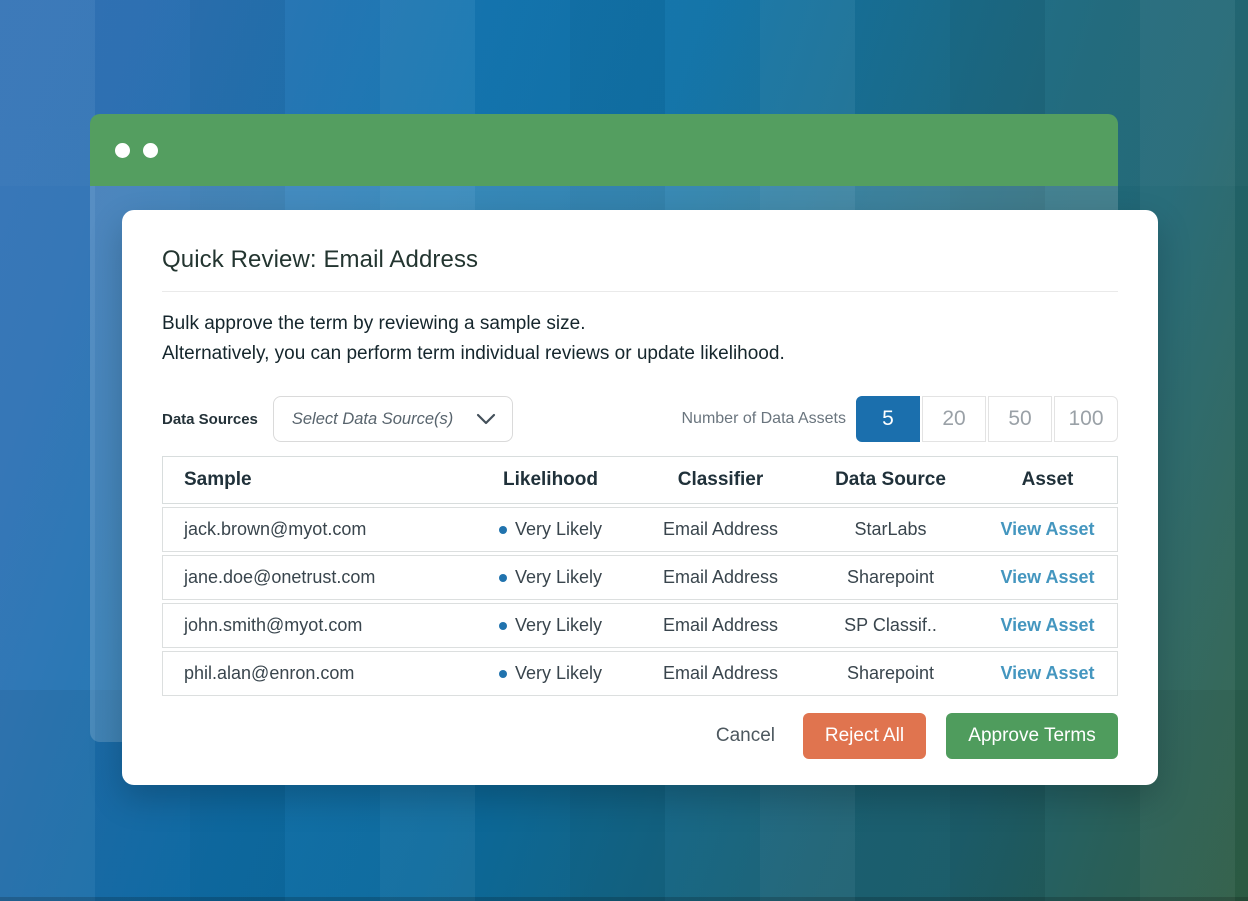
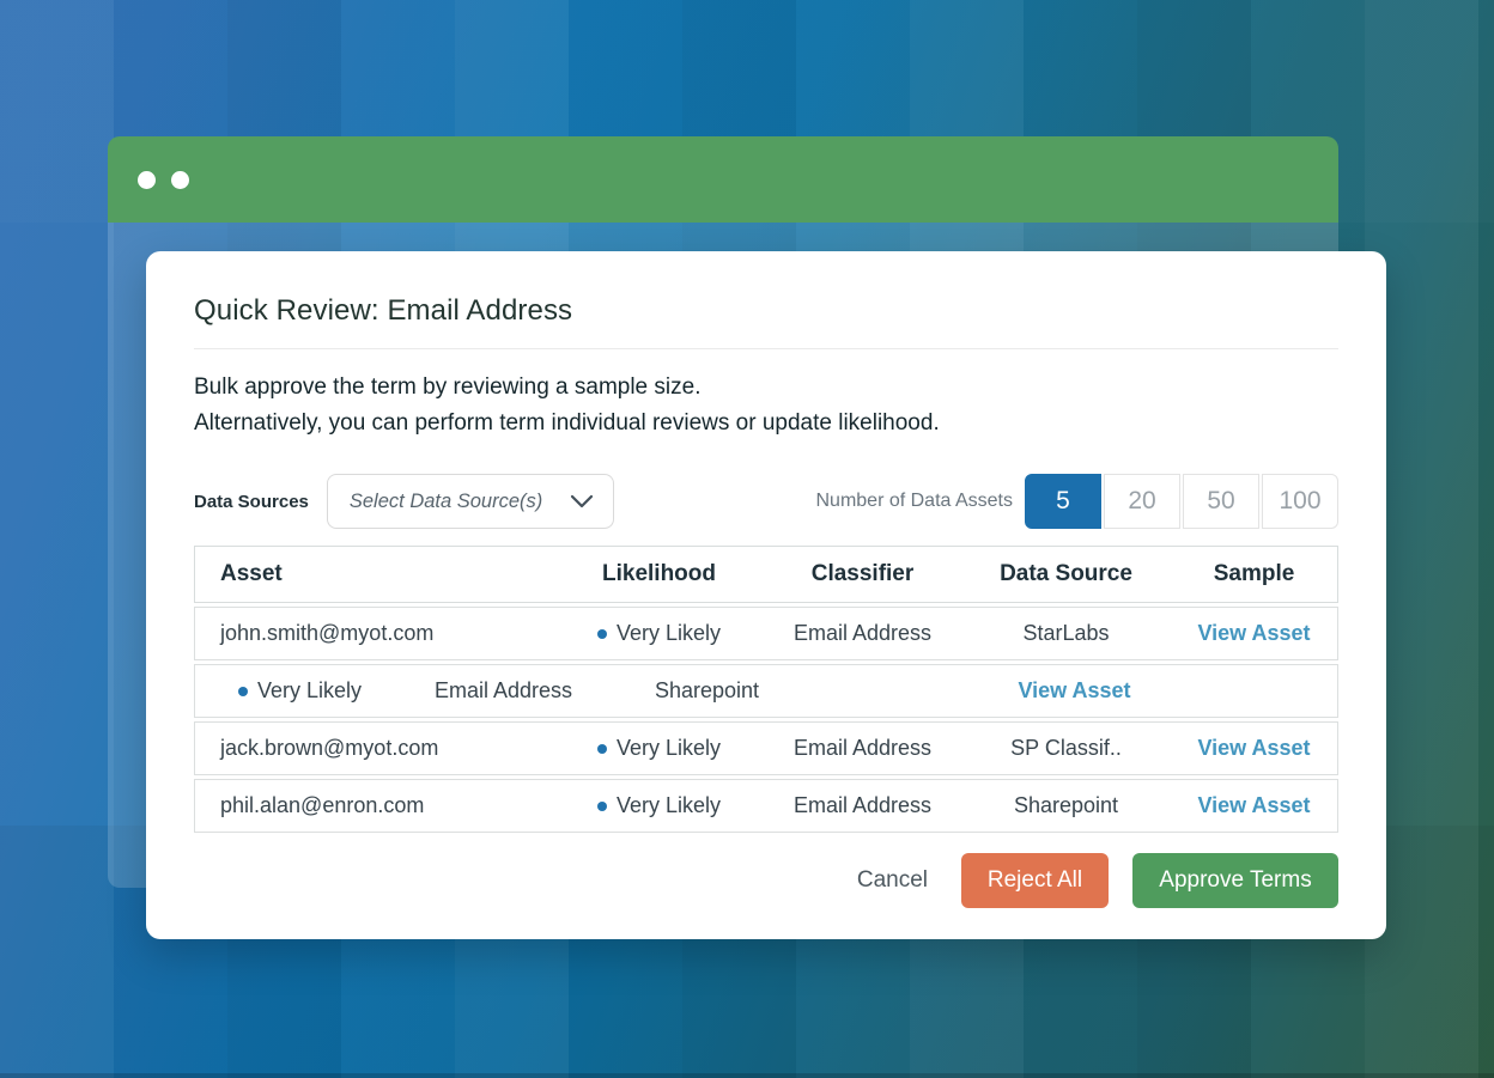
  Quick Review: Email Address
  Bulk approve the term by reviewing a sample size.
  Alternatively, you can perform term individual reviews or update likelihood.
  Data Sources
  Select Data Source(s)
  Number of Data Assets
  5
  20
  50
  100
- Sample
+ Asset
  Likelihood
  Classifier
  Data Source
- Asset
+ Sample
- jack.brown@myot.com
+ john.smith@myot.com
  Very Likely
  Email Address
  StarLabs
  View Asset
- jane.doe@onetrust.com
  Very Likely
  Email Address
  Sharepoint
  View Asset
- john.smith@myot.com
+ jack.brown@myot.com
  Very Likely
  Email Address
  SP Classif..
  View Asset
  phil.alan@enron.com
  Very Likely
  Email Address
  Sharepoint
  View Asset
  Cancel
  Reject All
  Approve Terms
